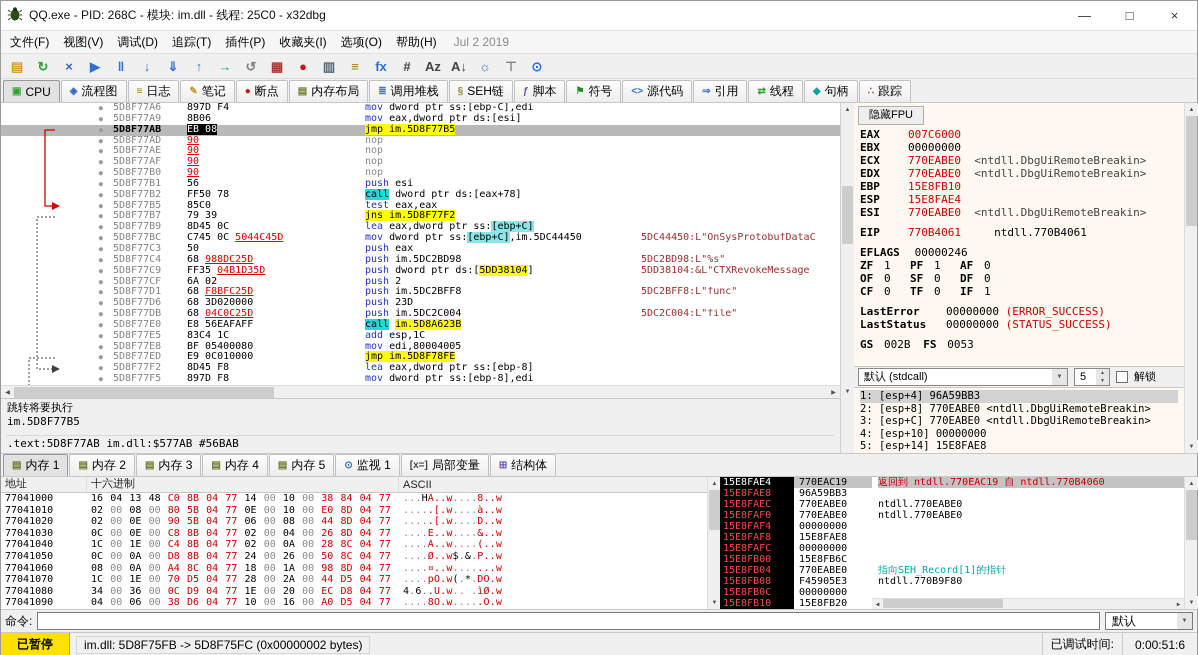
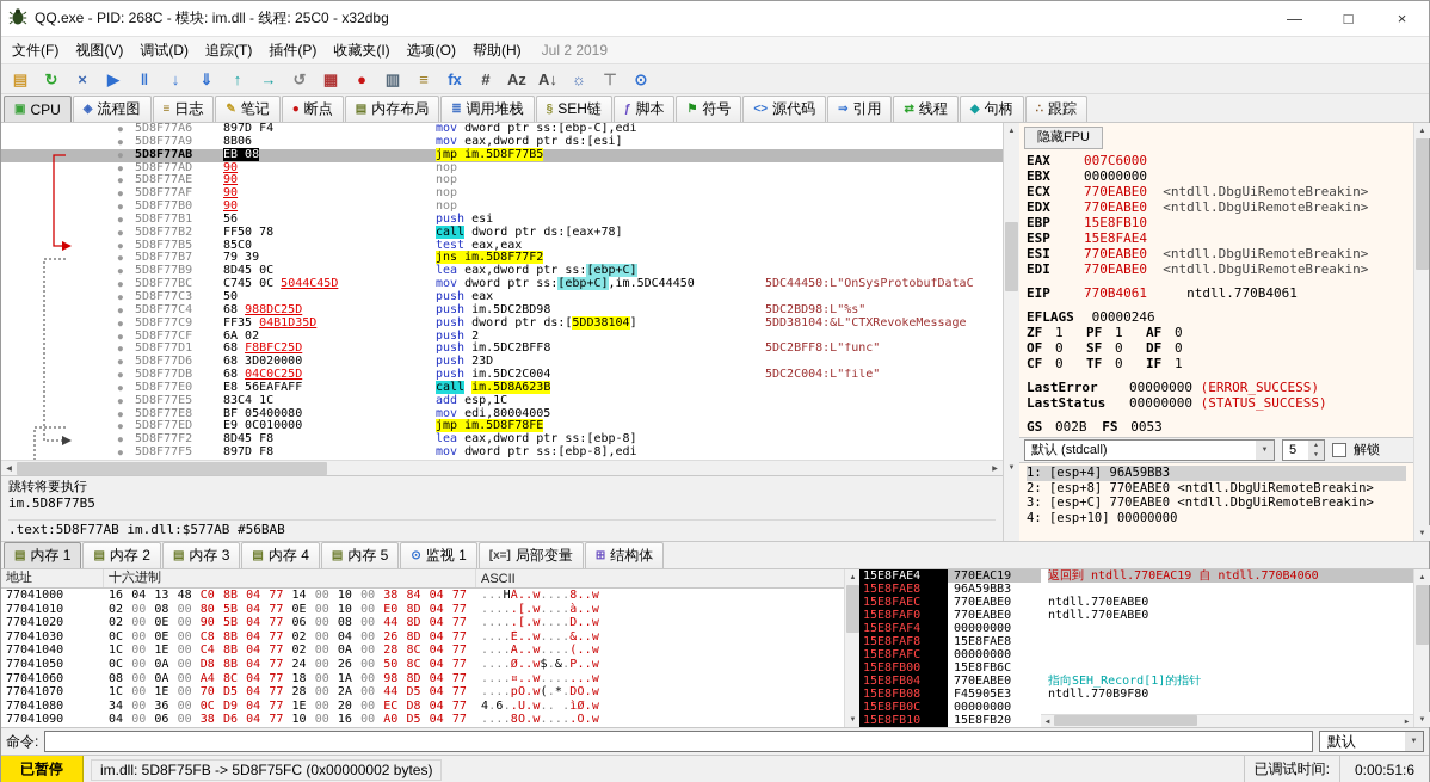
  QQ.exe - PID: 268C - 模块: im.dll - 线程: 25C0 - x32dbg
  —
  □
  ×
  文件(F)
  视图(V)
  调试(D)
  追踪(T)
  插件(P)
  收藏夹(I)
  选项(O)
  帮助(H)
  Jul 2 2019
  ▤
  ↻
  ×
  ▶
  ‖
  ↓
  ⇓
  ↑
  →
  ↺
  ▦
  ●
  ▥
  ≡
  fx
  #
  Az
  A↓
  ☼
  ⊤
  ⊙
  ▣
  CPU
  ◈
  流程图
  ≡
  日志
  ✎
  笔记
  ●
  断点
  ▤
  内存布局
  ≣
  调用堆栈
  §
  SEH链
  ƒ
  脚本
  ⚑
  符号
  <>
  源代码
  ⇒
  引用
  ⇄
  线程
  ◆
  句柄
  ∴
  跟踪
  ●
  5D8F77A6
  897D F4
  mov dword ptr ss:[ebp-C],edi
  ●
  5D8F77A9
  8B06
  mov eax,dword ptr ds:[esi]
  5D8F77AB
  EB 08
  jmp im.5D8F77B5
  ●
  5D8F77AD
  90
  nop
  ●
  5D8F77AE
  90
  nop
  ●
  5D8F77AF
  90
  nop
  ●
  5D8F77B0
  90
  nop
  ●
  5D8F77B1
  56
  push esi
  ●
  5D8F77B2
  FF50 78
  call dword ptr ds:[eax+78]
  ●
  5D8F77B5
  85C0
  test eax,eax
  ●
  5D8F77B7
  79 39
  jns im.5D8F77F2
  ●
  5D8F77B9
  8D45 0C
  lea eax,dword ptr ss:[ebp+C]
  ●
  5D8F77BC
  C745 0C 5044C45D
  mov dword ptr ss:[ebp+C],im.5DC44450
  5DC44450:L"OnSysProtobufDataC
  ●
  5D8F77C3
  50
  push eax
  ●
  5D8F77C4
  68 988DC25D
  push im.5DC2BD98
  5DC2BD98:L"%s"
  ●
  5D8F77C9
  FF35 04B1D35D
  push dword ptr ds:[5DD38104]
  5DD38104:&L"CTXRevokeMessage
  ●
  5D8F77CF
  6A 02
  push 2
  ●
  5D8F77D1
  68 F8BFC25D
  push im.5DC2BFF8
  5DC2BFF8:L"func"
  ●
  5D8F77D6
  68 3D020000
  push 23D
  ●
  5D8F77DB
  68 04C0C25D
  push im.5DC2C004
  5DC2C004:L"file"
  ●
  5D8F77E0
  E8 56EAFAFF
  call im.5D8A623B
  ●
  5D8F77E5
  83C4 1C
  add esp,1C
  ●
  5D8F77E8
  BF 05400080
  mov edi,80004005
  ●
  5D8F77ED
  E9 0C010000
  jmp im.5D8F78FE
  ●
  5D8F77F2
  8D45 F8
  lea eax,dword ptr ss:[ebp-8]
  ●
  5D8F77F5
  897D F8
  mov dword ptr ss:[ebp-8],edi
  跳转将要执行
  im.5D8F77B5
  .text:5D8F77AB im.dll:$577AB #56BAB
  隐藏FPU
  EAX 007C6000
  EBX 00000000
  ECX 770EABE0 <ntdll.DbgUiRemoteBreakin>
  EDX 770EABE0 <ntdll.DbgUiRemoteBreakin>
  EBP 15E8FB10
  ESP 15E8FAE4
  ESI 770EABE0 <ntdll.DbgUiRemoteBreakin>
+ EDI 770EABE0 <ntdll.DbgUiRemoteBreakin>
  EIP 770B4061 ntdll.770B4061
  EFLAGS 00000246
  ZF 1 PF 1 AF 0
  OF 0 SF 0 DF 0
  CF 0 TF 0 IF 1
  LastError 00000000 (ERROR_SUCCESS)
  LastStatus 00000000 (STATUS_SUCCESS)
  GS 002B FS 0053
  默认 (stdcall)
  5
  解锁
  1: [esp+4] 96A59BB3
  2: [esp+8] 770EABE0 <ntdll.DbgUiRemoteBreakin>
  3: [esp+C] 770EABE0 <ntdll.DbgUiRemoteBreakin>
  4: [esp+10] 00000000
- 5: [esp+14] 15E8FAE8
  ▤
  内存 1
  ▤
  内存 2
  ▤
  内存 3
  ▤
  内存 4
  ▤
  内存 5
  ⊙
  监视 1
  [x=]
  局部变量
  ⊞
  结构体
  地址
  十六进制
  ASCII
  77041000
  16 04 13 48 C0 8B 04 77 14 00 10 00 38 84 04 77
  ...HÀ..w....8..w
  77041010
  02 00 08 00 80 5B 04 77 0E 00 10 00 E0 8D 04 77
  .....[.w....à..w
  77041020
  02 00 0E 00 90 5B 04 77 06 00 08 00 44 8D 04 77
  .....[.w....D..w
  77041030
  0C 00 0E 00 C8 8B 04 77 02 00 04 00 26 8D 04 77
  ....È..w....&..w
  77041040
  1C 00 1E 00 C4 8B 04 77 02 00 0A 00 28 8C 04 77
  ....Ä..w....(..w
  77041050
  0C 00 0A 00 D8 8B 04 77 24 00 26 00 50 8C 04 77
  ....Ø..w$.&.P..w
  77041060
  08 00 0A 00 A4 8C 04 77 18 00 1A 00 98 8D 04 77
  ....¤..w.......w
  77041070
  1C 00 1E 00 70 D5 04 77 28 00 2A 00 44 D5 04 77
  ....pÕ.w(.*.DÕ.w
  77041080
  34 00 36 00 0C D9 04 77 1E 00 20 00 EC D8 04 77
  4.6..Ù.w.. .ìØ.w
  77041090
  04 00 06 00 38 D6 04 77 10 00 16 00 A0 D5 04 77
  ....8Ö.w.....Õ.w
  15E8FAE4
  770EAC19
  15E8FAE8
  96A59BB3
  15E8FAEC
  770EABE0
  15E8FAF0
  770EABE0
  15E8FAF4
  00000000
  15E8FAF8
  15E8FAE8
  15E8FAFC
  00000000
  15E8FB00
  15E8FB6C
  15E8FB04
  770EABE0
  15E8FB08
  F45905E3
  15E8FB0C
  00000000
  15E8FB10
  15E8FB20
  返回到 ntdll.770EAC19 自 ntdll.770B4060
  ntdll.770EABE0
  ntdll.770EABE0
  指向SEH_Record[1]的指针
  ntdll.770B9F80
  命令:
  默认
  已暂停
  im.dll: 5D8F75FB -> 5D8F75FC (0x00000002 bytes)
  已调试时间:
  0:00:51:6
